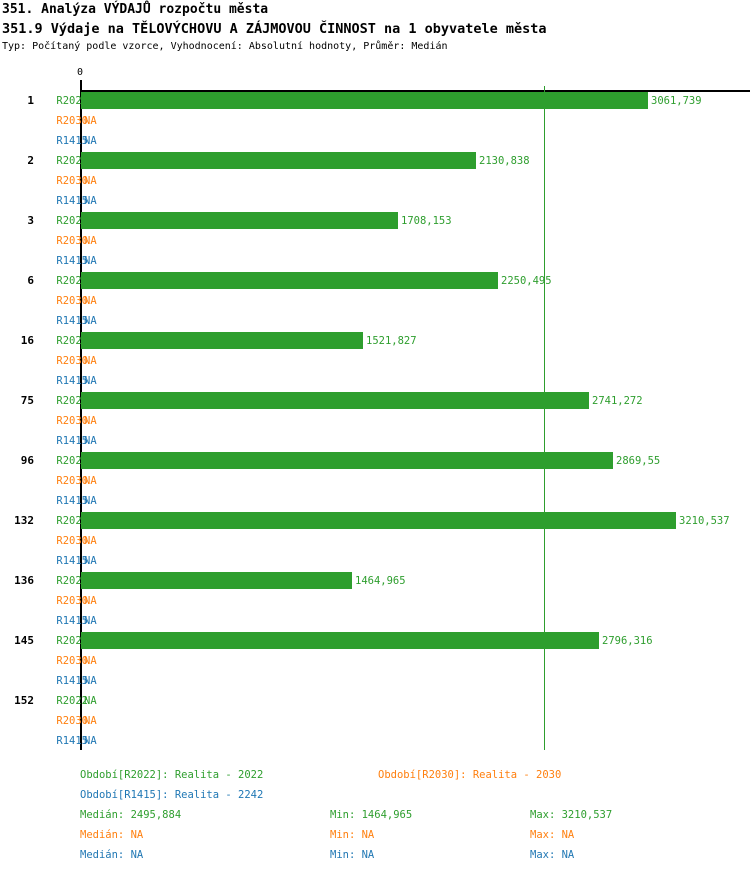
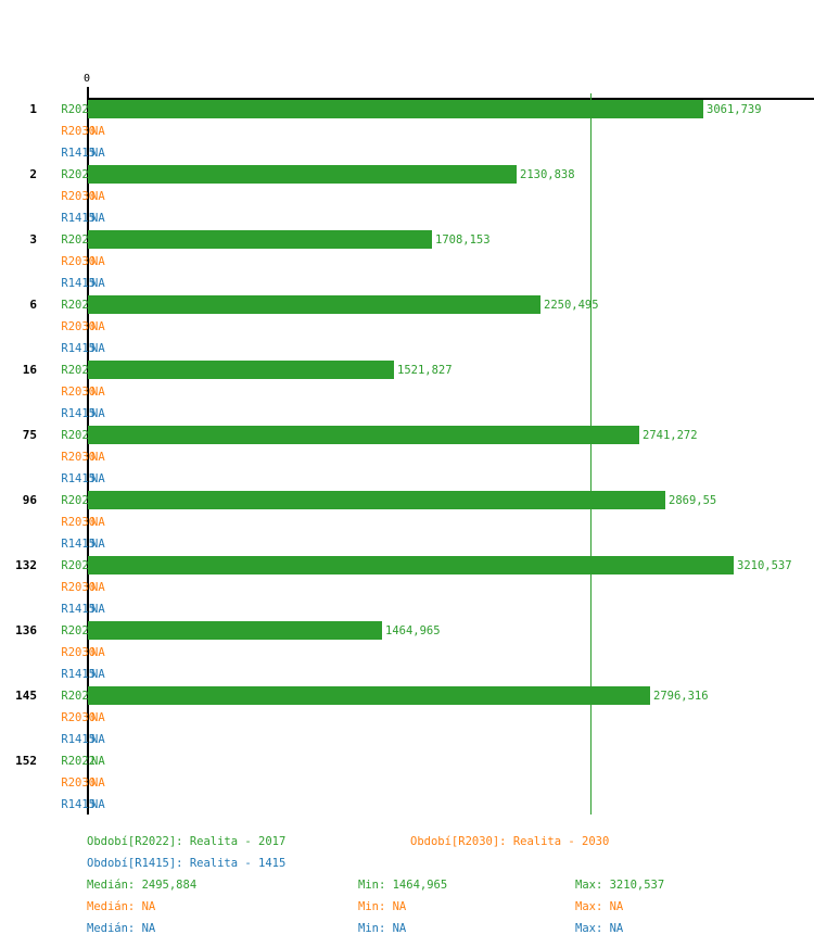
- 351. Analýza VÝDAJŮ rozpočtu města
- 351.9 Výdaje na TĚLOVÝCHOVU A ZÁJMOVOU ČINNOST na 1 obyvatele města
- Typ: Počítaný podle vzorce, Vyhodnocení: Absolutní hodnoty, Průměr: Medián
  0
  1
  R202
  3061,739
  R2030
  NA
  R1415
  NA
  2
  R202
  2130,838
  R2030
  NA
  R1415
  NA
  3
  R202
  1708,153
  R2030
  NA
  R1415
  NA
  6
  R202
  2250,495
  R2030
  NA
  R1415
  NA
  16
  R202
  1521,827
  R2030
  NA
  R1415
  NA
  75
  R202
  2741,272
  R2030
  NA
  R1415
  NA
  96
  R202
  2869,55
  R2030
  NA
  R1415
  NA
  132
  R202
  3210,537
  R2030
  NA
  R1415
  NA
  136
  R202
  1464,965
  R2030
  NA
  R1415
  NA
  145
  R202
  2796,316
  R2030
  NA
  R1415
  NA
  152
  R2022
  NA
  R2030
  NA
  R1415
  NA
- Období[R2022]: Realita - 2022
+ Období[R2022]: Realita - 2017
  Medián: 2495,884
  Min: 1464,965
  Max: 3210,537
  Období[R2030]: Realita - 2030
  Medián: NA
  Min: NA
  Max: NA
- Období[R1415]: Realita - 2242
+ Období[R1415]: Realita - 1415
  Medián: NA
  Min: NA
  Max: NA
